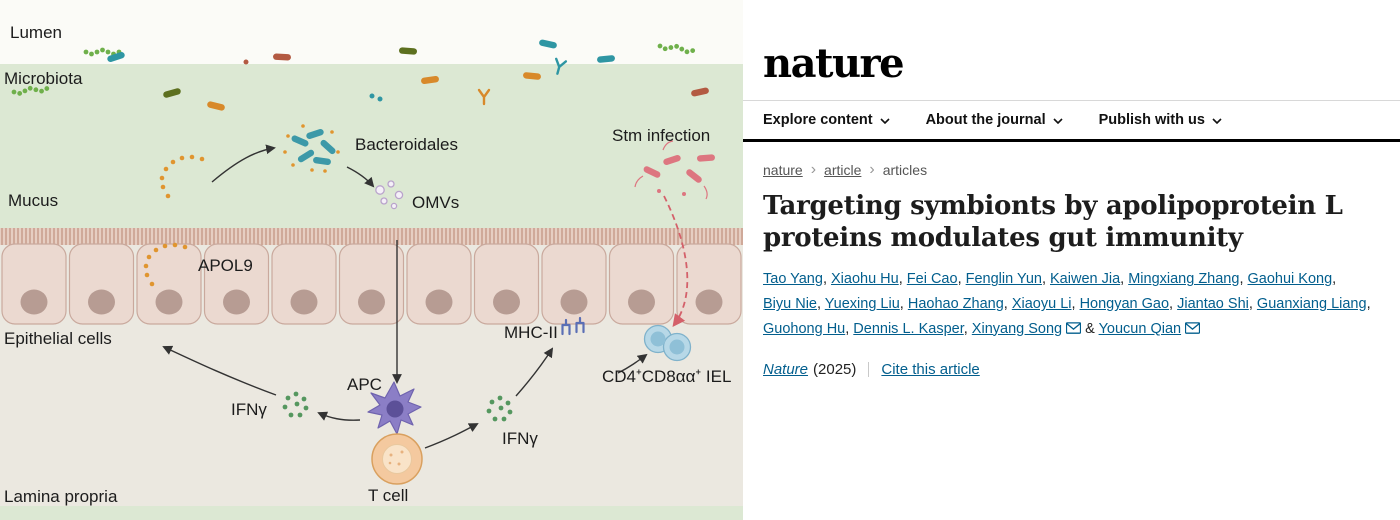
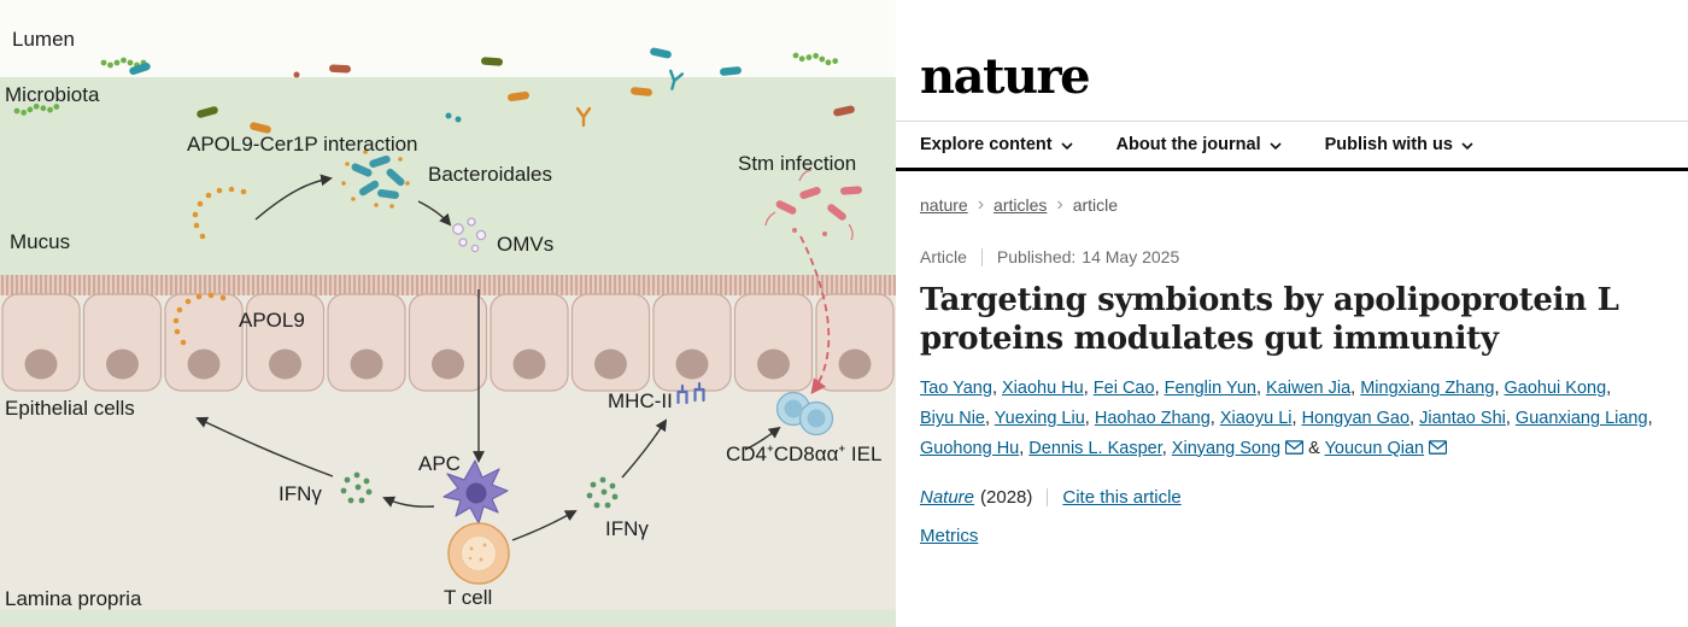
  Lumen
  Microbiota
+ APOL9-Cer1P interaction
  Bacteroidales
  Stm infection
  Mucus
  OMVs
  APOL9
  Epithelial cells
  MHC-II
  CD4⁺CD8αα⁺ IEL
  APC
  IFNγ
  IFNγ
  T cell
  Lamina propria
  nature
  Explore content
  About the journal
  Publish with us
  nature
  ›
- article
+ articles
  ›
- articles
+ article
+ Article
+ Published:
+ 14 May 2025
  Targeting symbionts by apolipoprotein L proteins modulates gut immunity
  Tao Yang, Xiaohu Hu, Fei Cao, Fenglin Yun, Kaiwen Jia, Mingxiang Zhang, Gaohui Kong, Biyu Nie, Yuexing Liu, Haohao Zhang, Xiaoyu Li, Hongyan Gao, Jiantao Shi, Guanxiang Liang, Guohong Hu, Dennis L. Kasper, Xinyang Song & Youcun Qian
  Nature
- (2025)
+ (2028)
  Cite this article
+ Metrics
